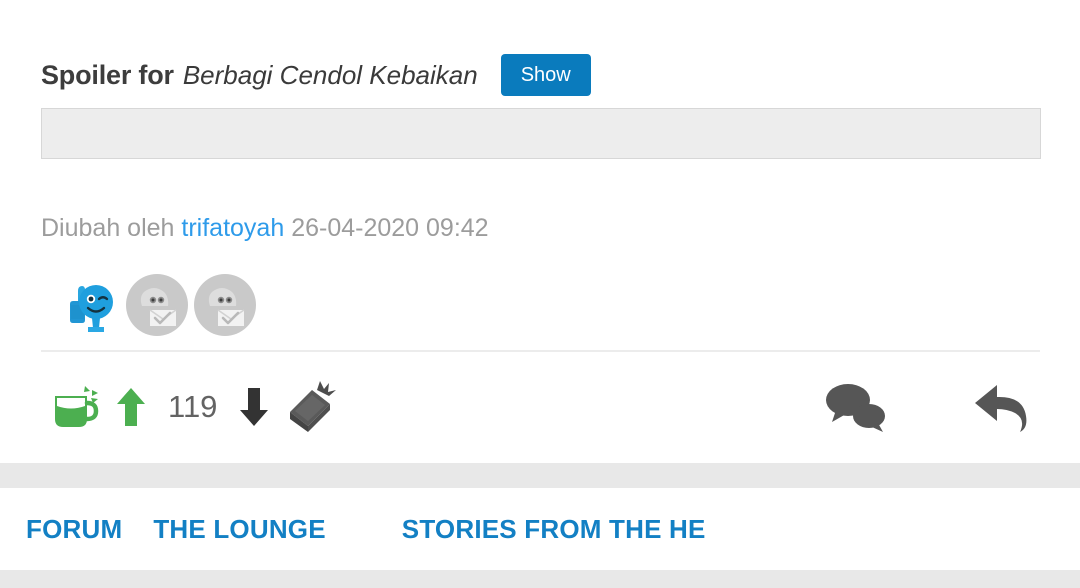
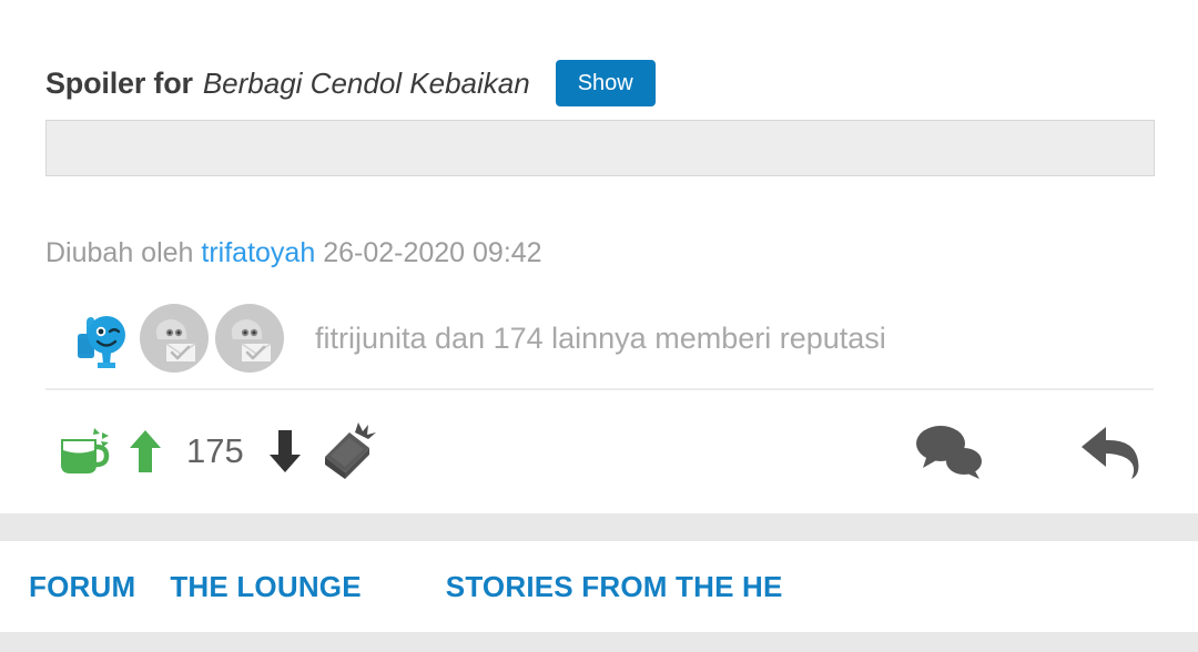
  Spoiler for
  Berbagi Cendol Kebaikan
  Show
- Diubah oleh trifatoyah 26-04-2020 09:42
+ Diubah oleh trifatoyah 26-02-2020 09:42
+ fitrijunita dan 174 lainnya memberi reputasi
- 119
+ 175
  FORUM
  THE LOUNGE
  STORIES FROM THE HE
